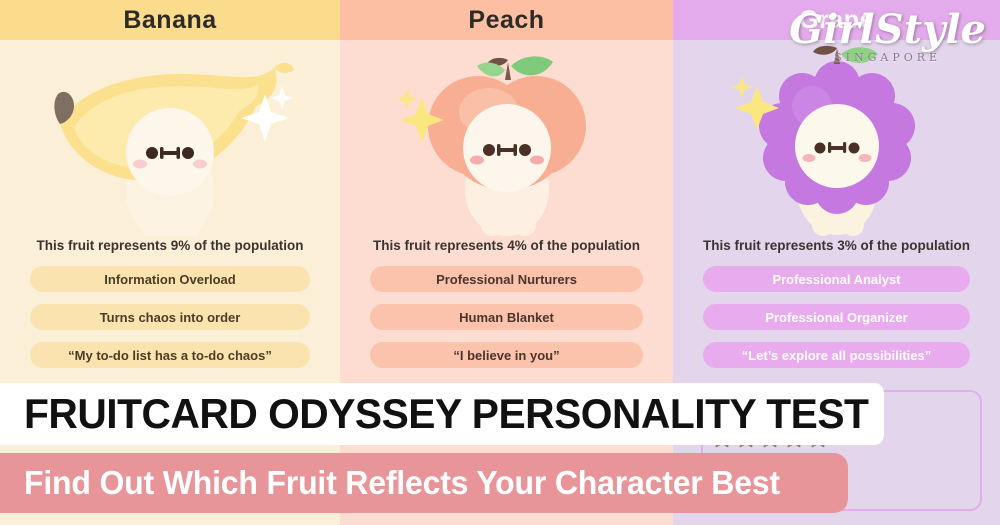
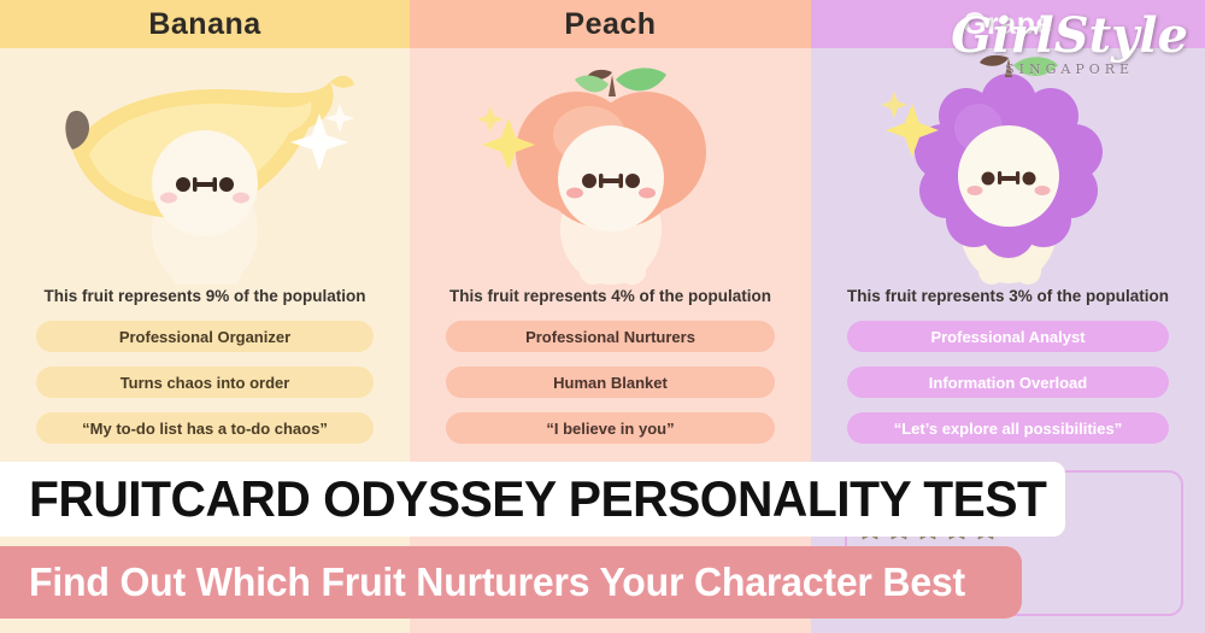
  Banana
  This fruit represents 9% of the population
- Information Overload
+ Professional Organizer
  Turns chaos into order
  “My to-do list has a to-do chaos”
  Peach
  This fruit represents 4% of the population
  Professional Nurturers
  Human Blanket
  “I believe in you”
  Grape
  This fruit represents 3% of the population
  Professional Analyst
- Professional Organizer
+ Information Overload
  “Let’s explore all possibilities”
  FRUITCARD ODYSSEY PERSONALITY TEST
- Find Out Which Fruit Reflects Your Character Best
+ Find Out Which Fruit Nurturers Your Character Best
  GirlStyle
  SINGAPORE
